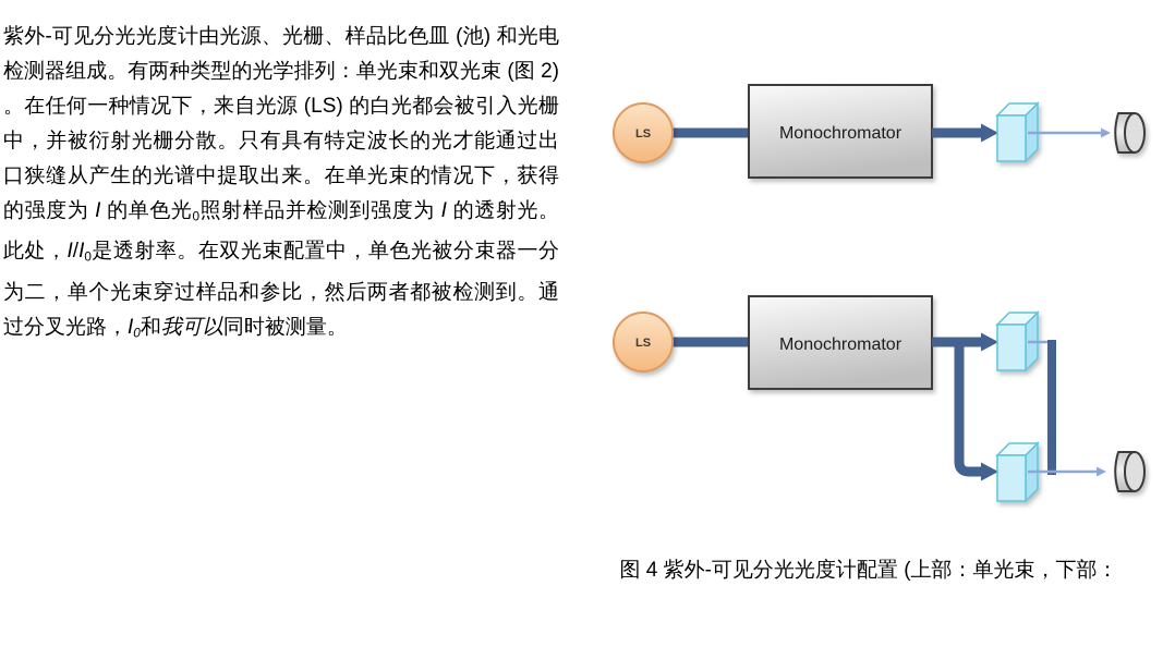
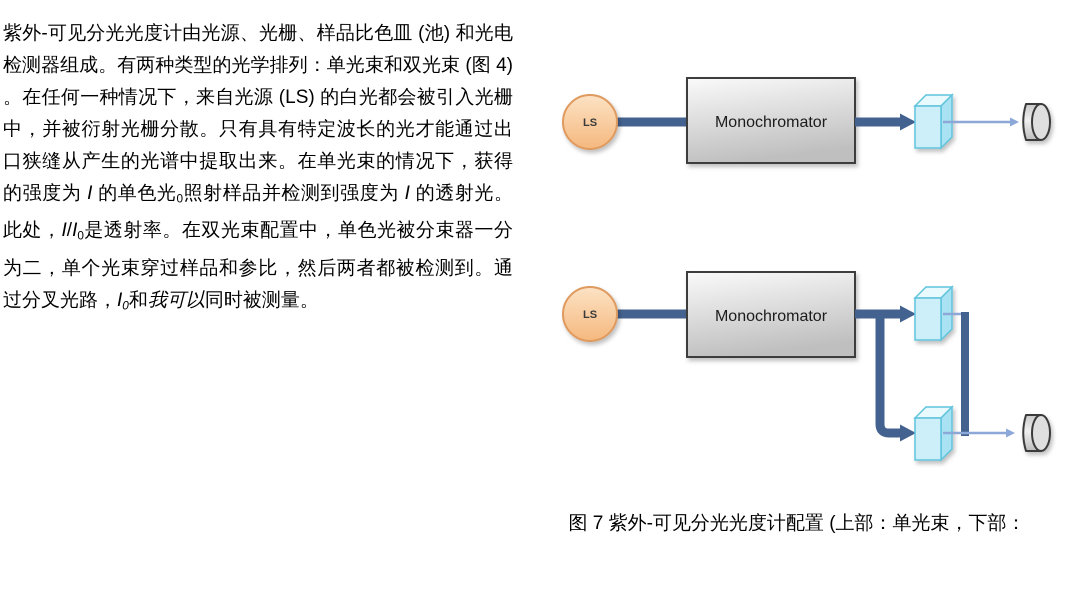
- 紫外-可见分光光度计由光源、光栅、样品比色皿 (池) 和光电检测器组成。有两种类型的光学排列：单光束和双光束 (图 2) 。在任何一种情况下，来自光源 (LS) 的白光都会被引入光栅中，并被衍射光栅分散。只有具有特定波长的光才能通过出口狭缝从产生的光谱中提取出来。在单光束的情况下，获得的强度为 I 的单色光0照射样品并检测到强度为 I 的透射光。此处，I/I0是透射率。在双光束配置中，单色光被分束器一分为二，单个光束穿过样品和参比，然后两者都被检测到。通过分叉光路，I0和我可以同时被测量。
+ 紫外-可见分光光度计由光源、光栅、样品比色皿 (池) 和光电检测器组成。有两种类型的光学排列：单光束和双光束 (图 4) 。在任何一种情况下，来自光源 (LS) 的白光都会被引入光栅中，并被衍射光栅分散。只有具有特定波长的光才能通过出口狭缝从产生的光谱中提取出来。在单光束的情况下，获得的强度为 I 的单色光0照射样品并检测到强度为 I 的透射光。此处，I/I0是透射率。在双光束配置中，单色光被分束器一分为二，单个光束穿过样品和参比，然后两者都被检测到。通过分叉光路，I0和我可以同时被测量。
  LS
  Monochromator
  LS
  Monochromator
- 图 4 紫外-可见分光光度计配置 (上部：单光束，下部：
+ 图 7 紫外-可见分光光度计配置 (上部：单光束，下部：
